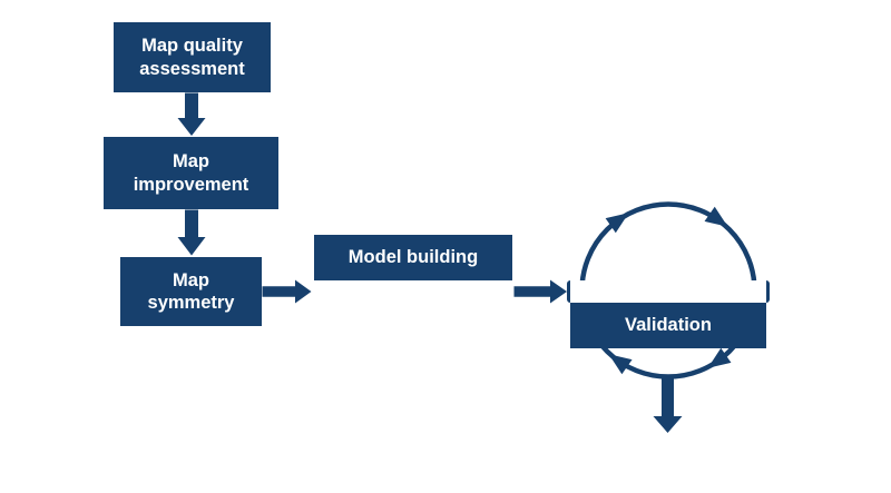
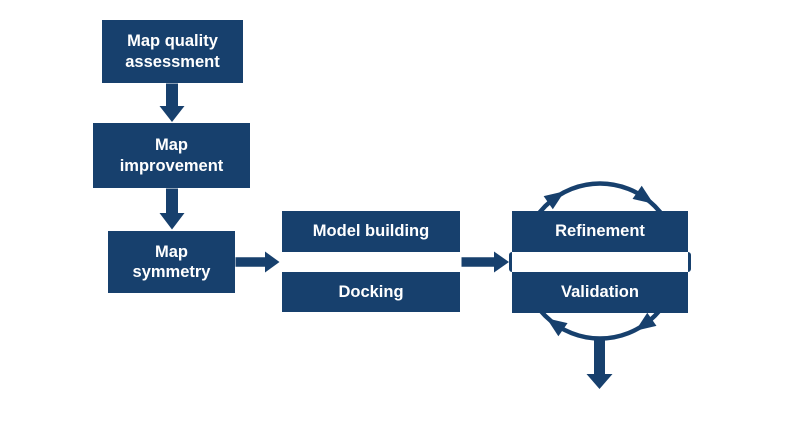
  Map quality
  assessment
  Map
  improvement
  Map
  symmetry
  Model building
+ Docking
+ Refinement
  Validation
